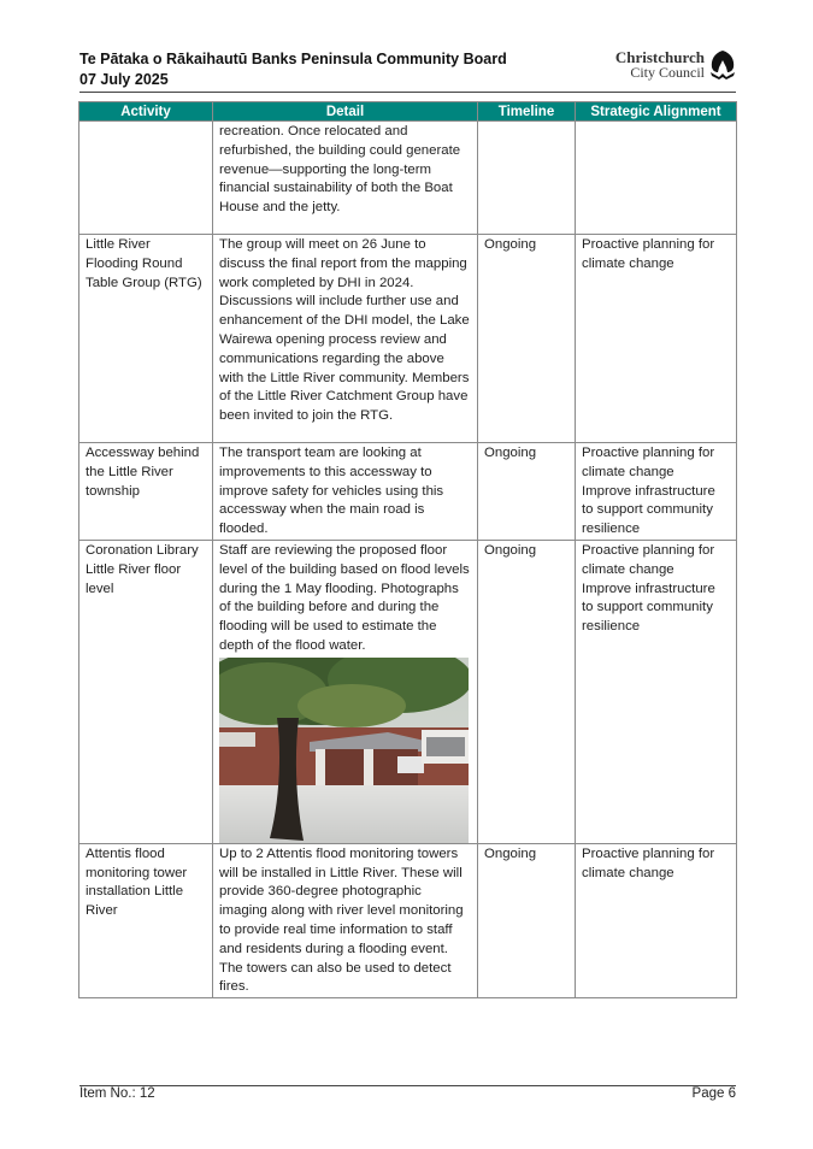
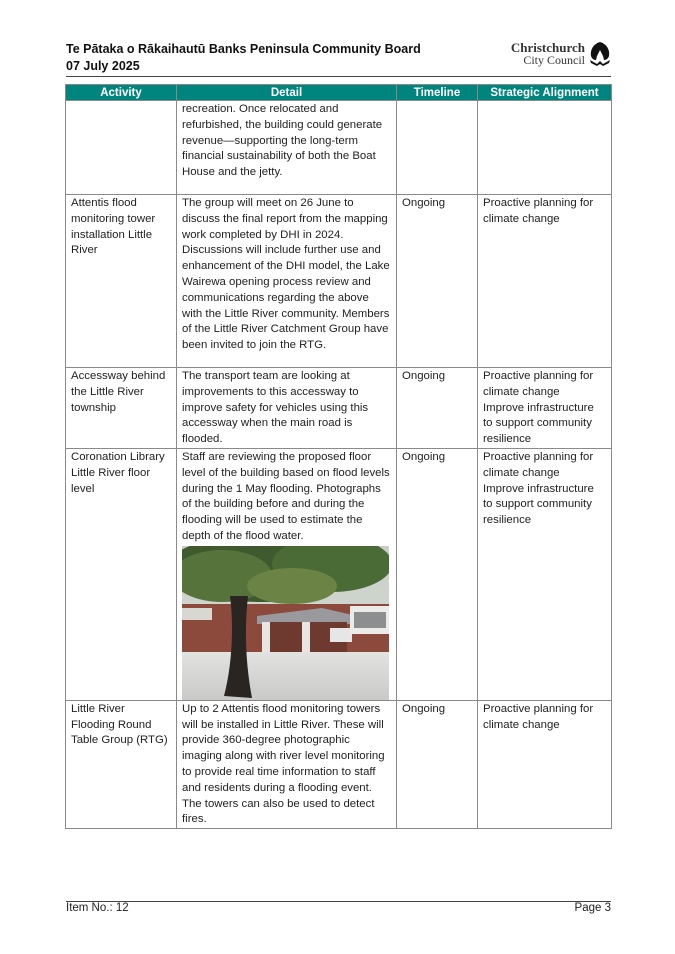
  Te Pātaka o Rākaihautū Banks Peninsula Community Board
  07 July 2025
  Christchurch
  City Council
  Activity	Detail	Timeline	Strategic Alignment
  	recreation. Once relocated and refurbished, the building could generate revenue—supporting the long-term financial sustainability of both the Boat House and the jetty.
- Little River Flooding Round Table Group (RTG)	The group will meet on 26 June to discuss the final report from the mapping work completed by DHI in 2024. Discussions will include further use and enhancement of the DHI model, the Lake Wairewa opening process review and communications regarding the above with the Little River community. Members of the Little River Catchment Group have been invited to join the RTG.	Ongoing	Proactive planning for climate change
+ Attentis flood monitoring tower installation Little River	The group will meet on 26 June to discuss the final report from the mapping work completed by DHI in 2024. Discussions will include further use and enhancement of the DHI model, the Lake Wairewa opening process review and communications regarding the above with the Little River community. Members of the Little River Catchment Group have been invited to join the RTG.	Ongoing	Proactive planning for climate change
  Accessway behind the Little River township	The transport team are looking at improvements to this accessway to improve safety for vehicles using this accessway when the main road is flooded.	Ongoing	Proactive planning for climate change Improve infrastructure to support community resilience
  Coronation Library Little River floor level	Staff are reviewing the proposed floor level of the building based on flood levels during the 1 May flooding. Photographs of the building before and during the flooding will be used to estimate the depth of the flood water.	Ongoing	Proactive planning for climate change Improve infrastructure to support community resilience
- Attentis flood monitoring tower installation Little River	Up to 2 Attentis flood monitoring towers will be installed in Little River. These will provide 360-degree photographic imaging along with river level monitoring to provide real time information to staff and residents during a flooding event. The towers can also be used to detect fires.	Ongoing	Proactive planning for climate change
+ Little River Flooding Round Table Group (RTG)	Up to 2 Attentis flood monitoring towers will be installed in Little River. These will provide 360-degree photographic imaging along with river level monitoring to provide real time information to staff and residents during a flooding event. The towers can also be used to detect fires.	Ongoing	Proactive planning for climate change
  Item No.: 12
- Page 6
+ Page 3
